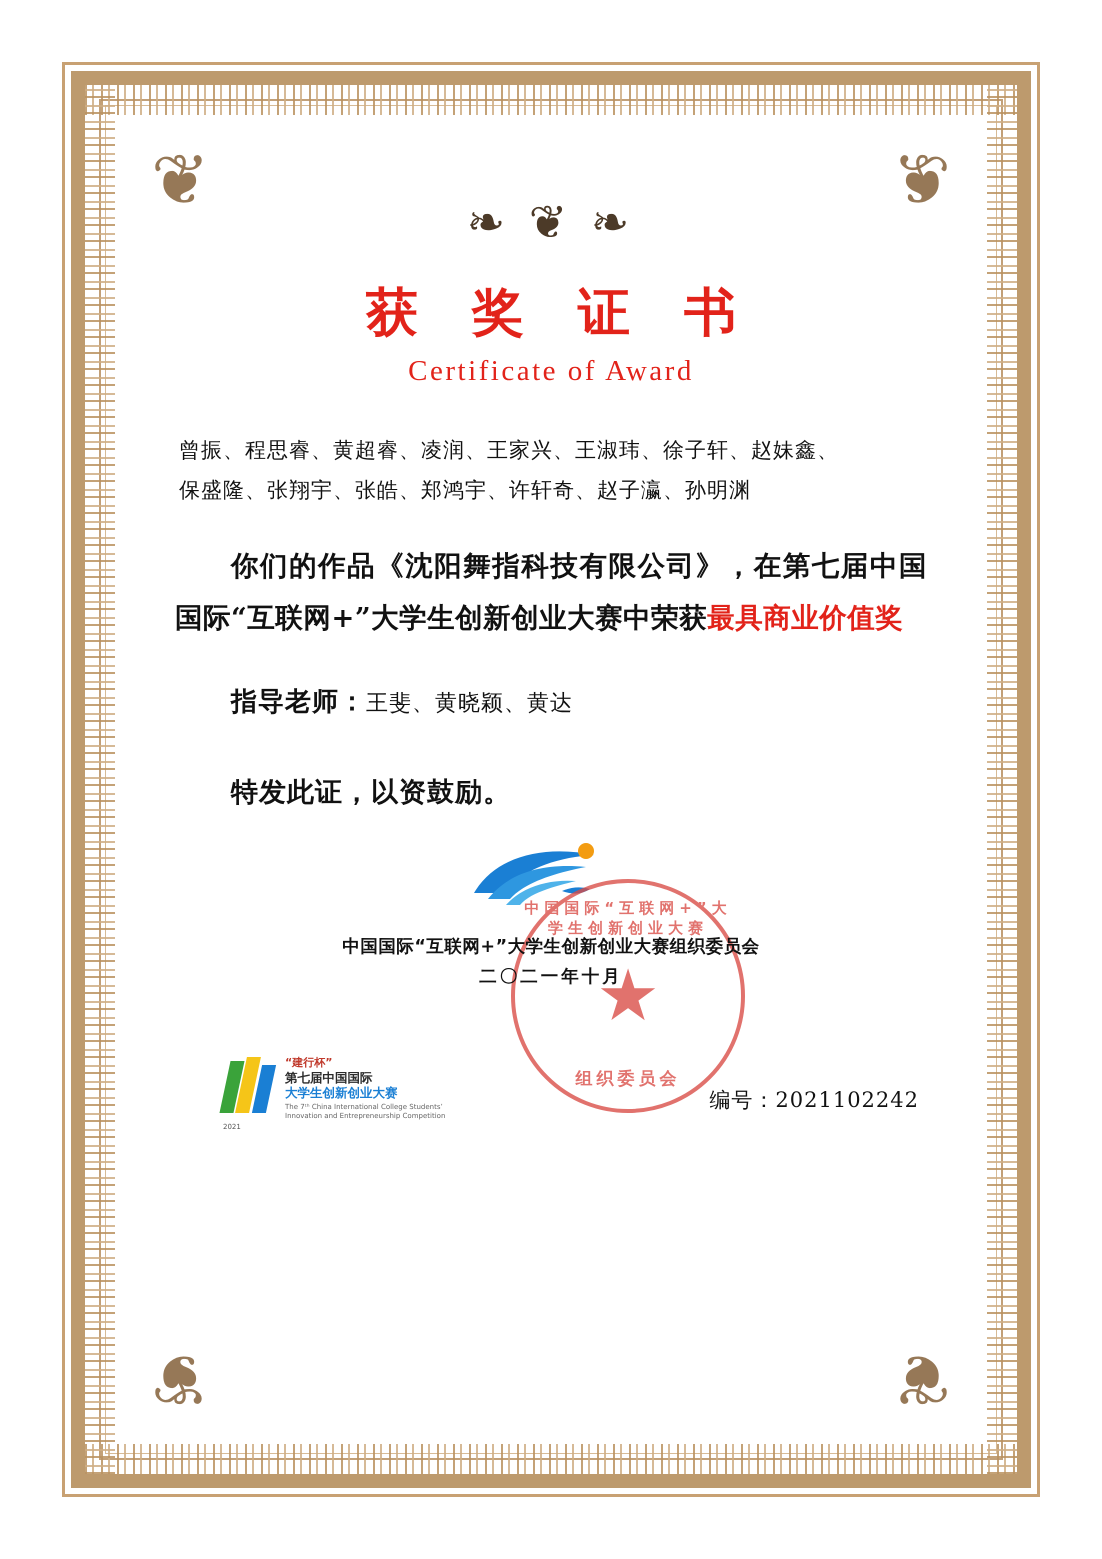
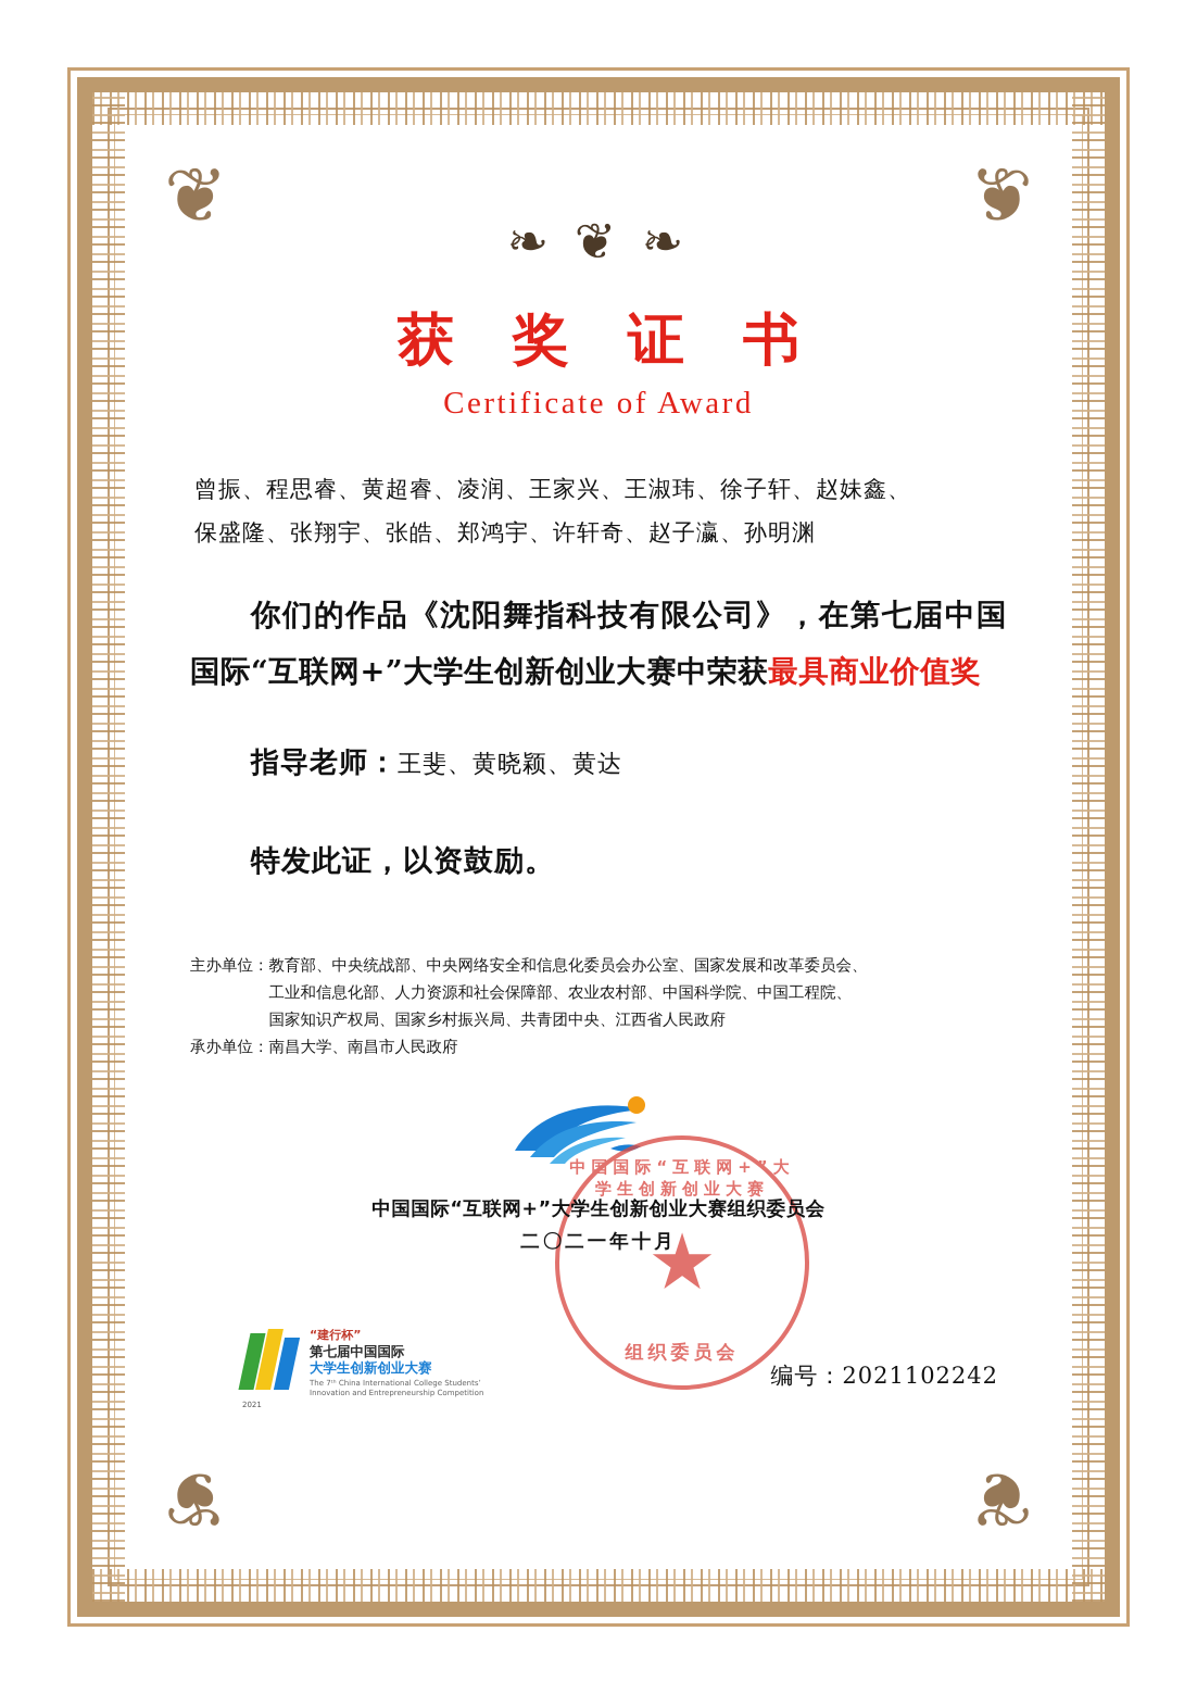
  ❦
  ❧ ❦ ❧
  获 奖 证 书
  Certificate of Award
  曾振、程思睿、黄超睿、凌润、王家兴、王淑玮、徐子轩、赵妹鑫、
  保盛隆、张翔宇、张皓、郑鸿宇、许轩奇、赵子瀛、孙明渊
  你们的作品《沈阳舞指科技有限公司》，在第七届中国国际“互联网+”大学生创新创业大赛中荣获最具商业价值奖
  指导老师：王斐、黄晓颖、黄达
  特发此证，以资鼓励。
+ 主办单位：
+ 教育部、中央统战部、中央网络安全和信息化委员会办公室、国家发展和改革委员会、
+ 工业和信息化部、人力资源和社会保障部、农业农村部、中国科学院、中国工程院、
+ 国家知识产权局、国家乡村振兴局、共青团中央、江西省人民政府
+ 承办单位：
+ 南昌大学、南昌市人民政府
  中国国际“互联网+”大学生创新创业大赛
  ★
  组织委员会
  中国国际“互联网+”大学生创新创业大赛组织委员会
  二〇二一年十月
  2021
  “建行杯”
  第七届中国国际
  大学生创新创业大赛
  The 7ᵗʰ China International College Students’ Innovation and Entrepreneurship Competition
  编号：2021102242
